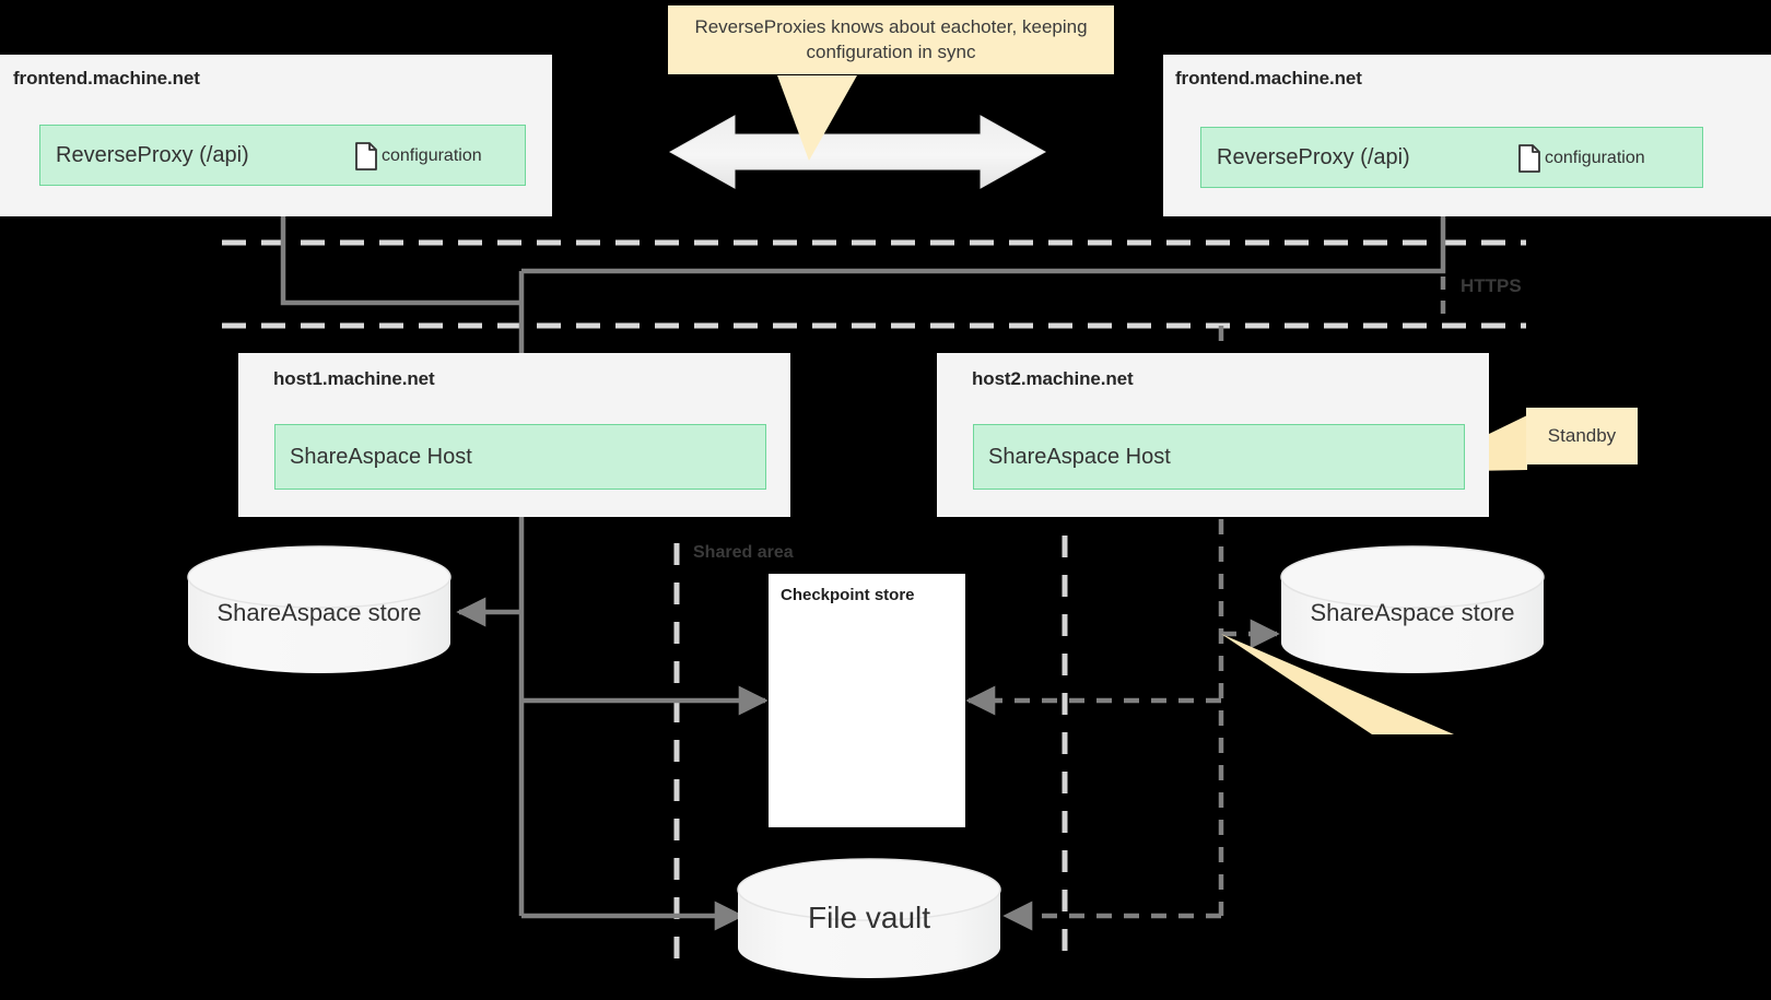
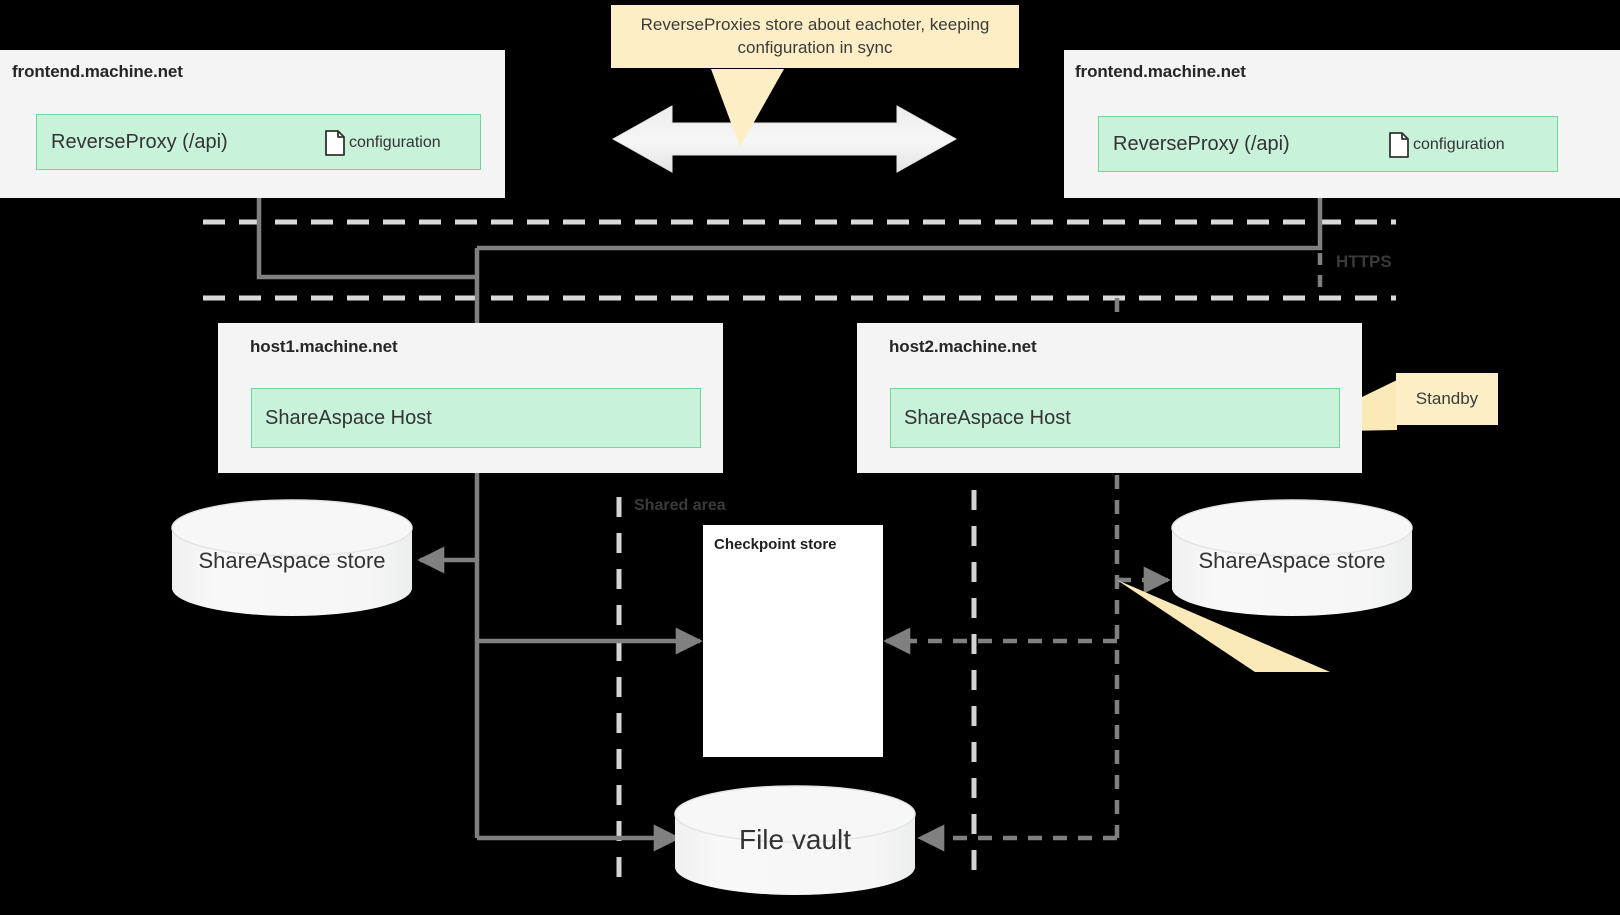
- ReverseProxies knows about eachoter, keeping configuration in sync
+ ReverseProxies store about eachoter, keeping configuration in sync
  frontend.machine.net
  ReverseProxy (/api)
  configuration
  frontend.machine.net
  ReverseProxy (/api)
  configuration
  HTTPS
  host1.machine.net
  ShareAspace Host
  host2.machine.net
  ShareAspace Host
  Standby
  Shared area
  Checkpoint store
  ShareAspace store
  ShareAspace store
  File vault
